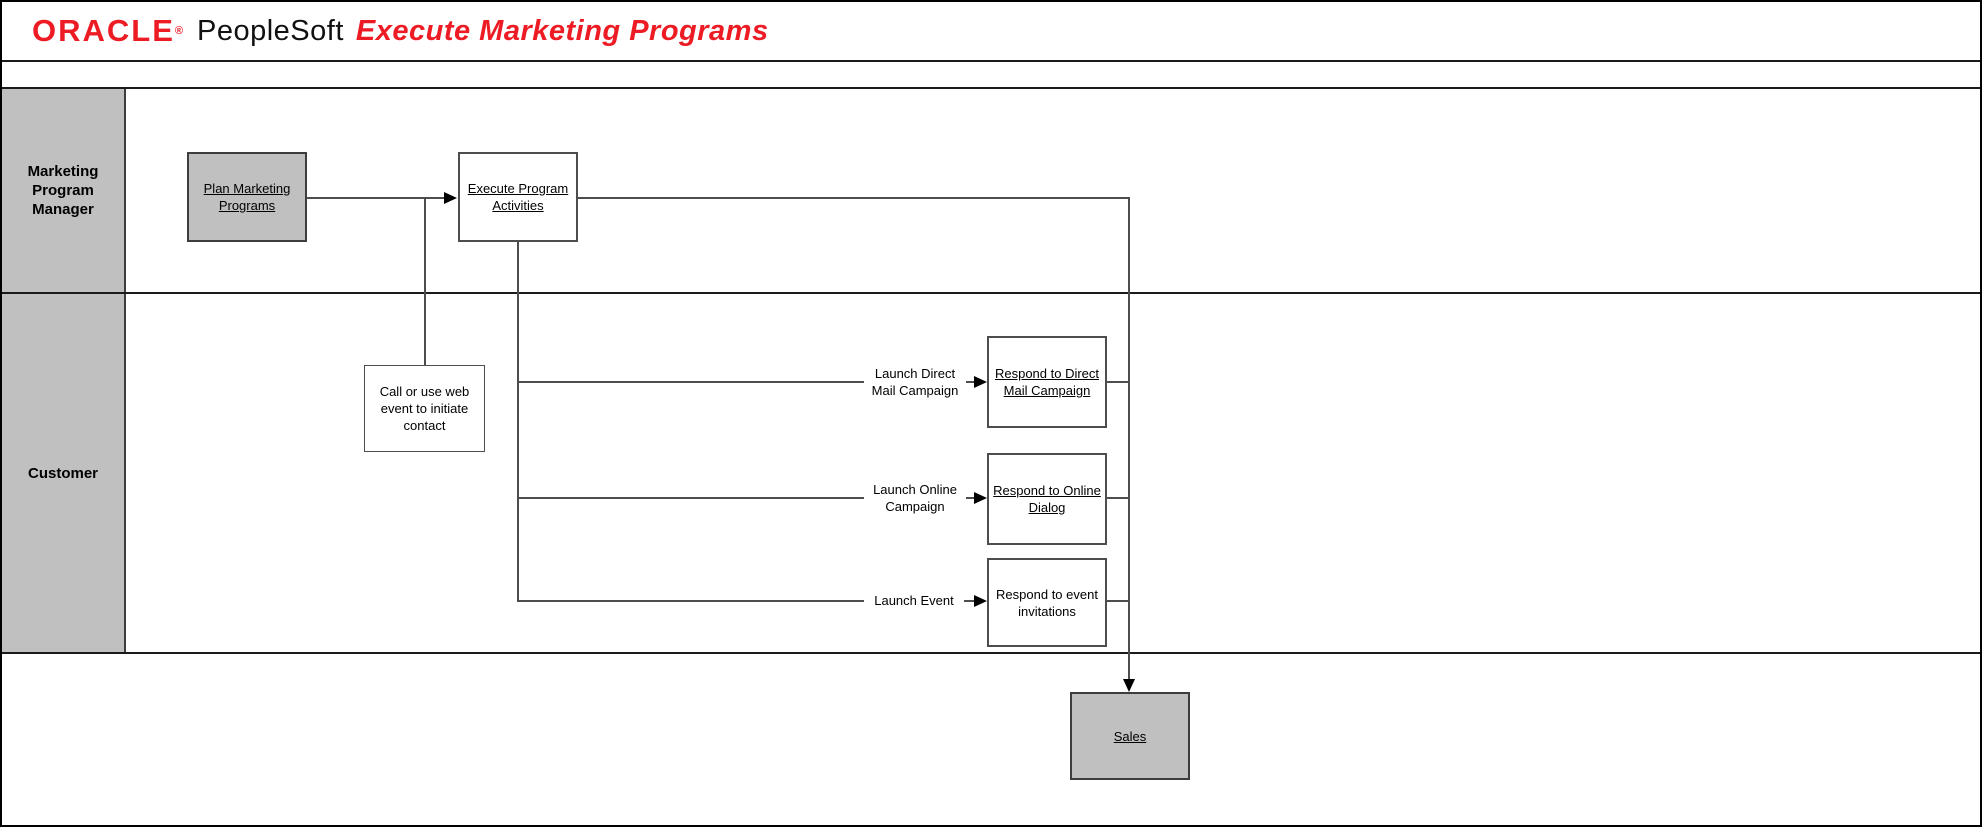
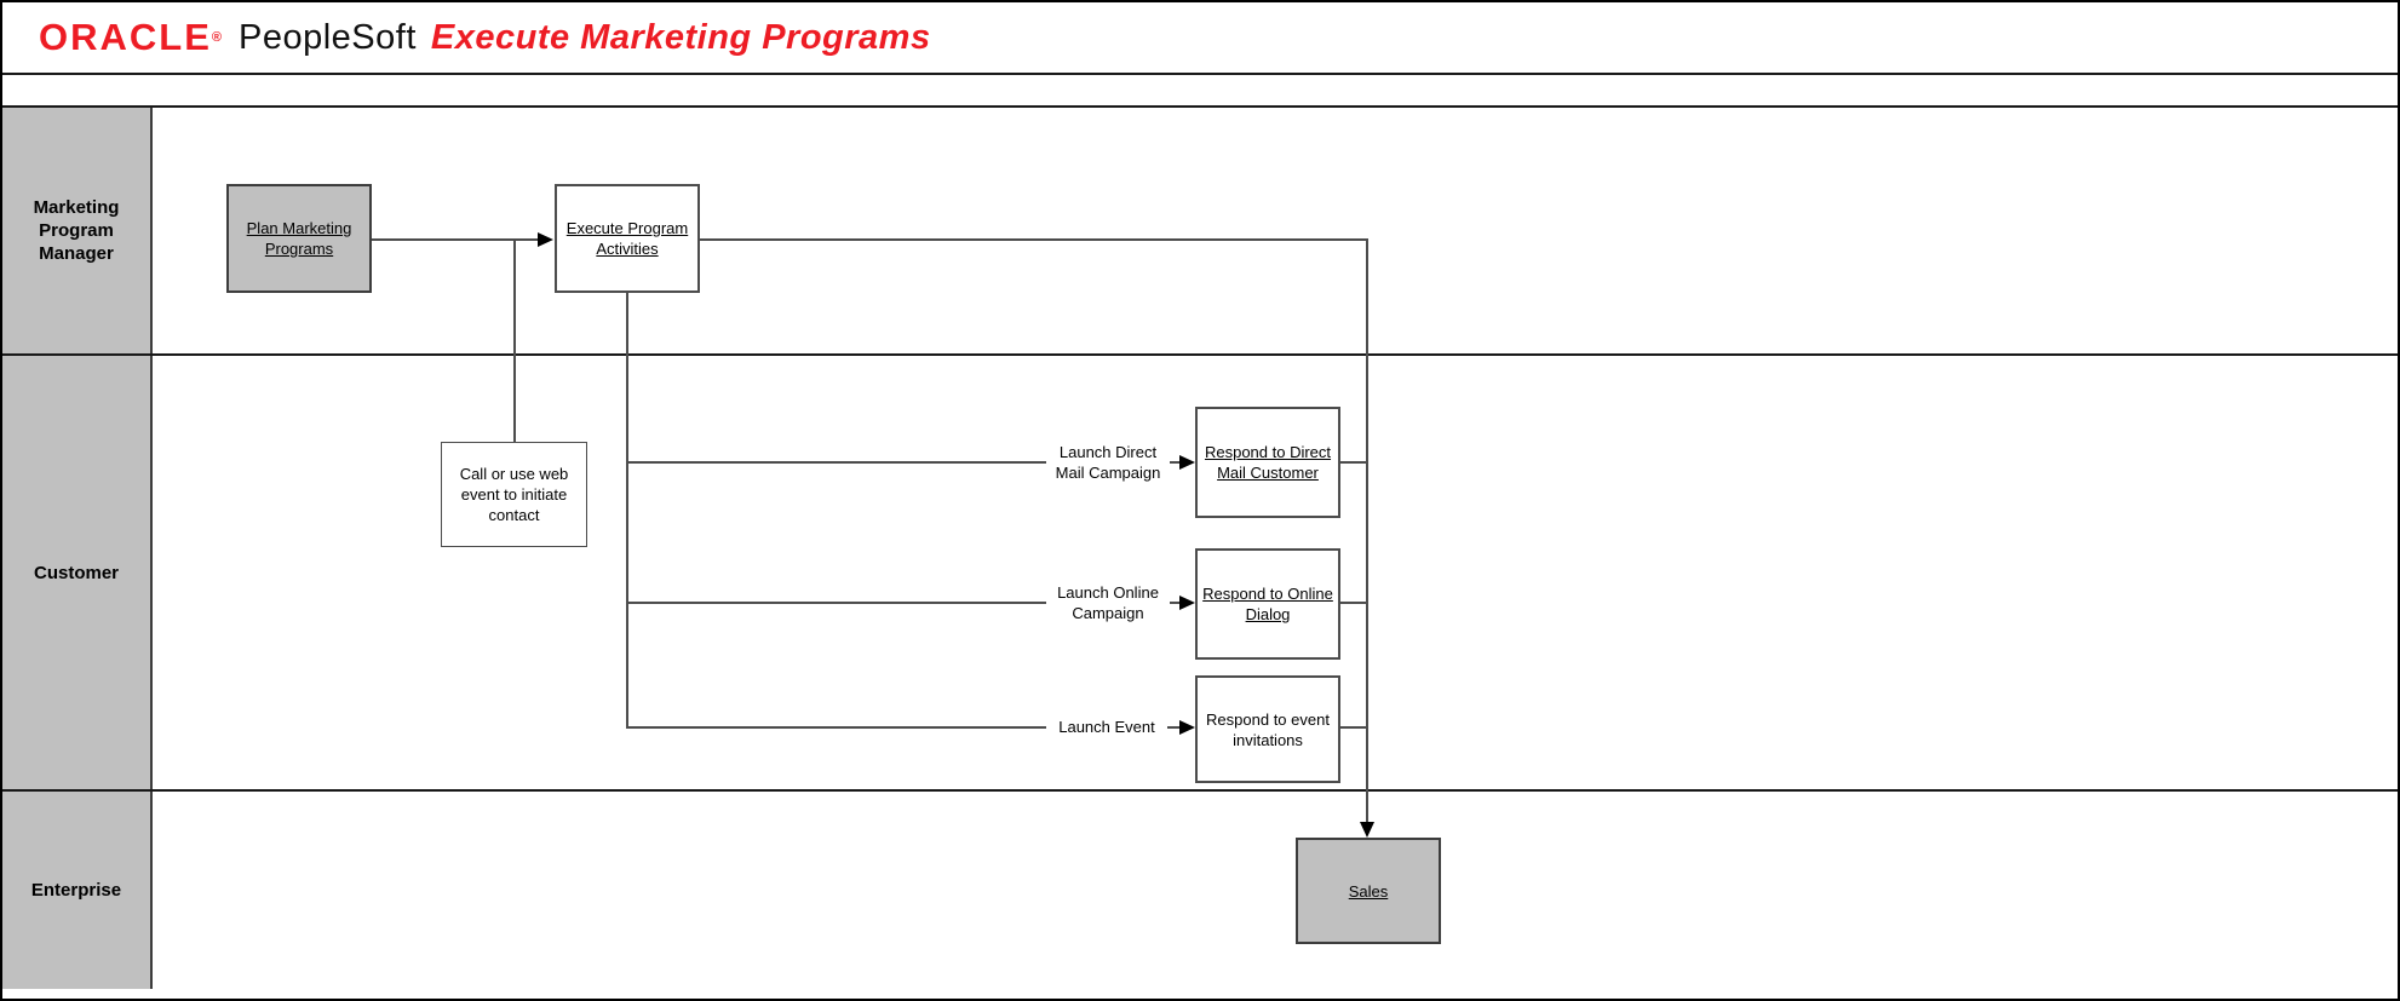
  ORACLE
  ®
  PeopleSoft
  Execute Marketing Programs
  Marketing Program Manager
  Customer
+ Enterprise
  Launch Direct Mail Campaign
  Launch Online Campaign
  Launch Event
  Plan Marketing Programs
  Execute Program Activities
  Call or use web event to initiate contact
- Respond to Direct Mail Campaign
+ Respond to Direct Mail Customer
  Respond to Online Dialog
  Respond to event invitations
  Sales
